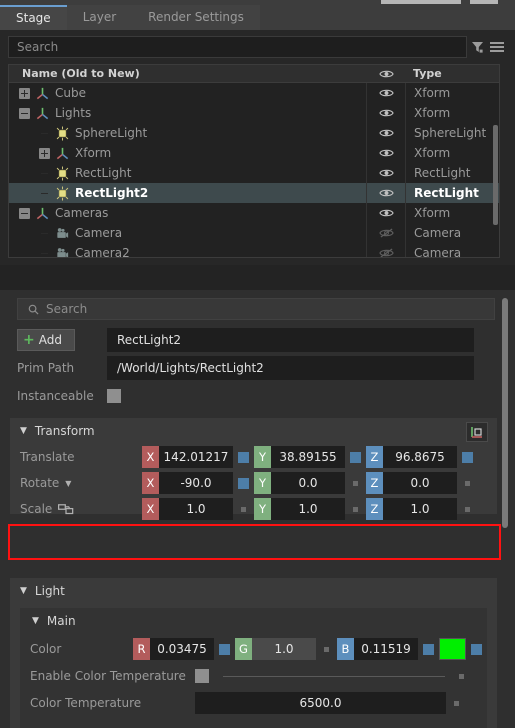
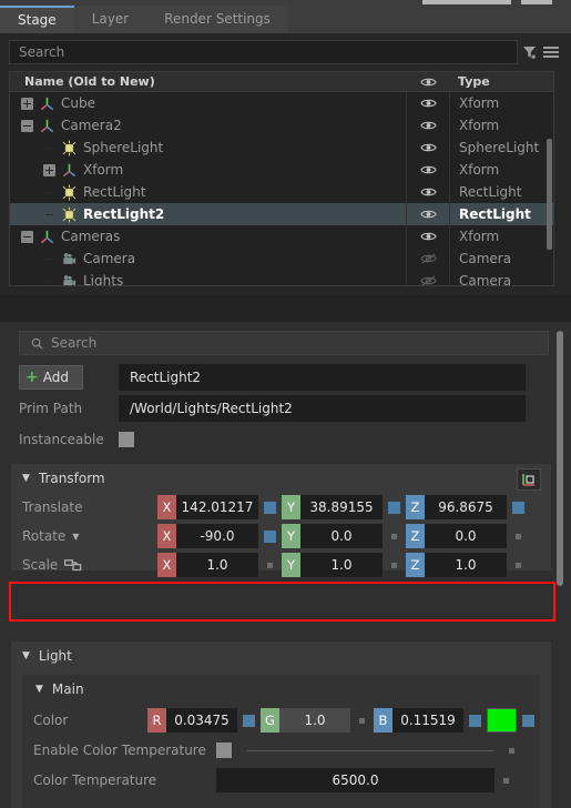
  Stage
  Layer
  Render Settings
  Search
  Name (Old to New)
  Type
  Cube
  Xform
- Lights
+ Camera2
  Xform
  SphereLight
  SphereLight
  Xform
  Xform
  RectLight
  RectLight
  RectLight2
  RectLight
  Cameras
  Xform
  Camera
  Camera
- Camera2
+ Lights
  Camera
  Search
  +
  Add
  RectLight2
  Prim Path
  /World/Lights/RectLight2
  Instanceable
  ▼
  Transform
  Translate
  X
  142.01217
  Y
  38.89155
  Z
  96.8675
  Rotate
  ▼
  X
  -90.0
  Y
  0.0
  Z
  0.0
  Scale
  X
  1.0
  Y
  1.0
  Z
  1.0
  ▼
  Light
  ▼
  Main
  Color
  R
  0.03475
  G
  1.0
  B
  0.11519
  Enable Color Temperature
  Color Temperature
  6500.0
